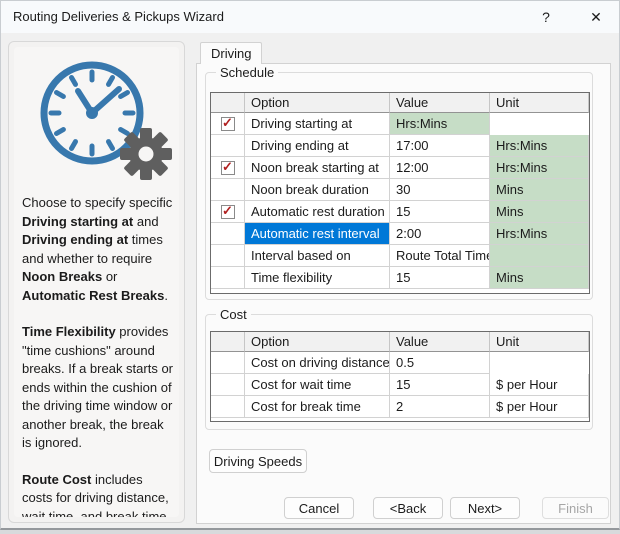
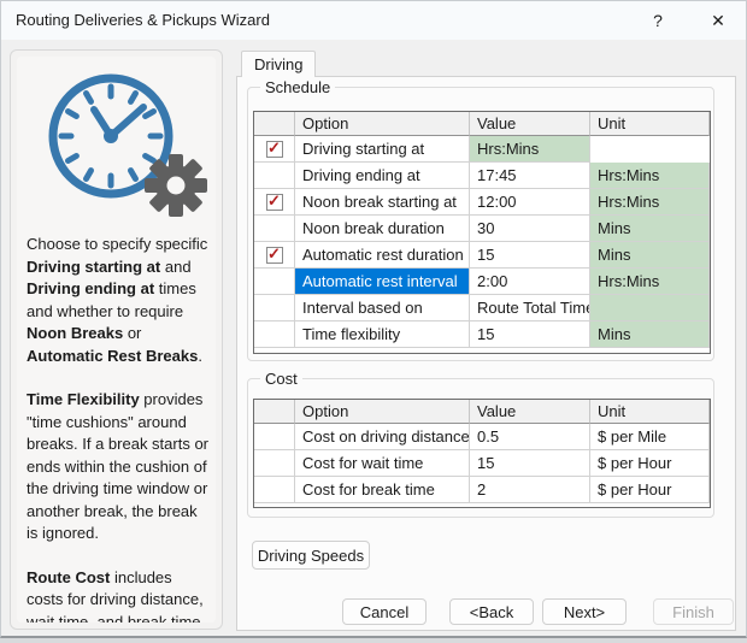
  Routing Deliveries & Pickups Wizard
  ?
  ✕
  Choose to specify specific Driving starting at and Driving ending at times and whether to require Noon Breaks or Automatic Rest Breaks.
  Time Flexibility provides "time cushions" around breaks. If a break starts or ends within the cushion of the driving time window or another break, the break is ignored.
  Route Cost includes costs for driving distance, wait time, and break time.
  Driving
  Schedule
  Option
  Value
  Unit
  ✓
  Driving starting at
  Hrs:Mins
  Driving ending at
- 17:00
+ 17:45
  Hrs:Mins
  ✓
  Noon break starting at
  12:00
  Hrs:Mins
  Noon break duration
  30
  Mins
  ✓
  Automatic rest duration
  15
  Mins
  Automatic rest interval
  2:00
  Hrs:Mins
  Interval based on
  Route Total Tim
  Time flexibility
  15
  Mins
  Cost
  Option
  Value
  Unit
  Cost on driving distance
  0.5
+ $ per Mile
  Cost for wait time
  15
  $ per Hour
  Cost for break time
  2
  $ per Hour
  Driving Speeds
  Cancel
  <Back
  Next>
  Finish
